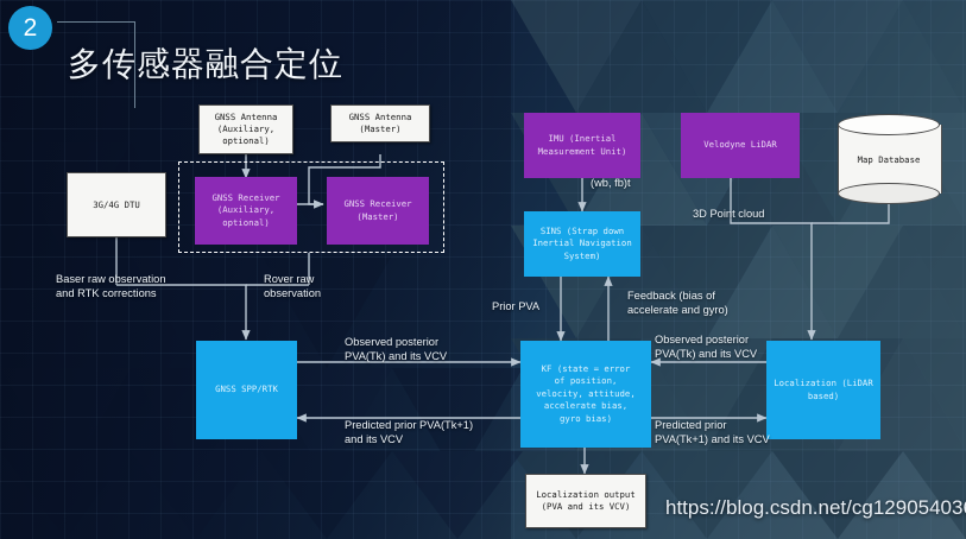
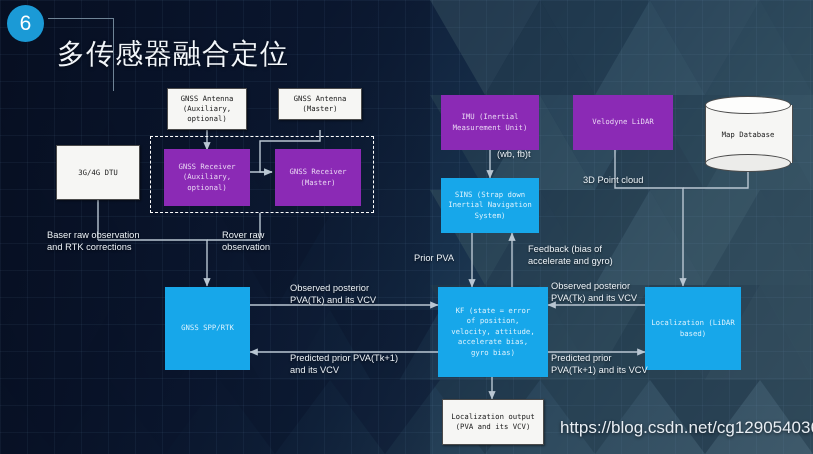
- 2
+ 6
  多传感器融合定位
  GNSS Antenna
  (Auxiliary,
  optional)
  GNSS Antenna
  (Master)
  3G/4G DTU
  GNSS Receiver
  (Auxiliary,
  optional)
  GNSS Receiver
  (Master)
  IMU (Inertial
  Measurement Unit)
  SINS (Strap down
  Inertial Navigation
  System)
  Velodyne LiDAR
  Map Database
  GNSS SPP/RTK
  KF (state = error
  of position,
  velocity, attitude,
  accelerate bias,
  gyro bias)
  Localization (LiDAR
  based)
  Localization output
  (PVA and its VCV)
  Baser raw observation
  and RTK corrections
  Rover raw
  observation
  (wb, fb)t
  3D Point cloud
  Prior PVA
  Feedback (bias of
  accelerate and gyro)
  Observed posterior
  PVA(Tk) and its VCV
  Predicted prior PVA(Tk+1)
  and its VCV
  Observed posterior
  PVA(Tk) and its VCV
  Predicted prior
  PVA(Tk+1) and its VCV
  https://blog.csdn.net/cg12905403
